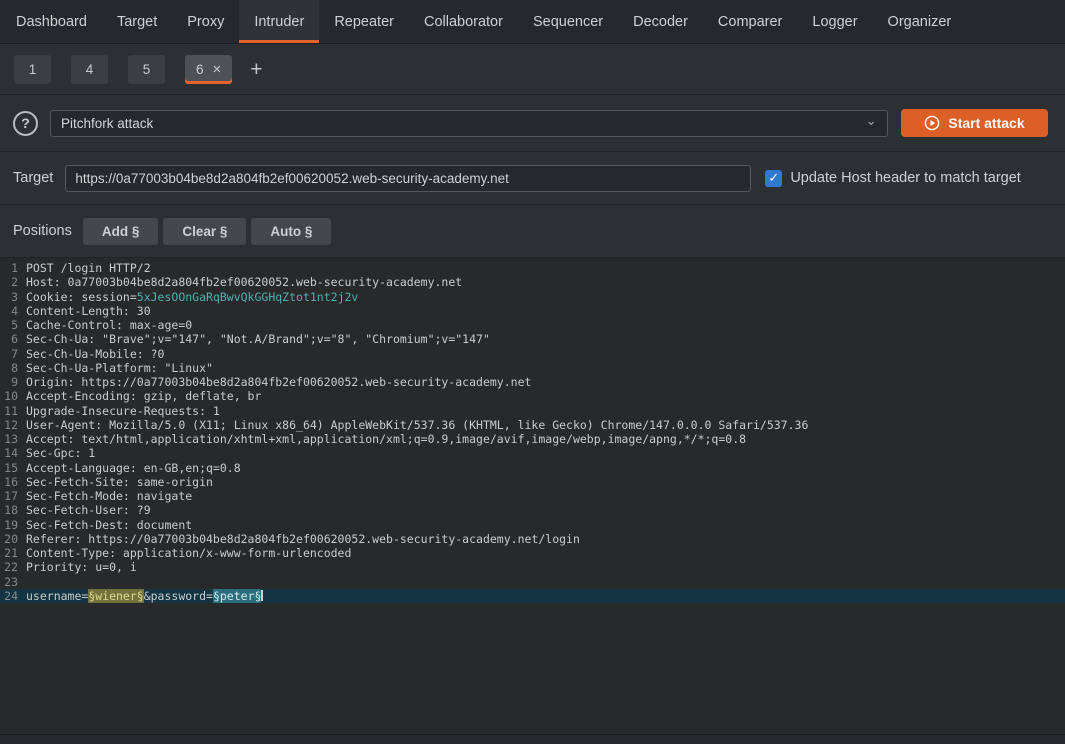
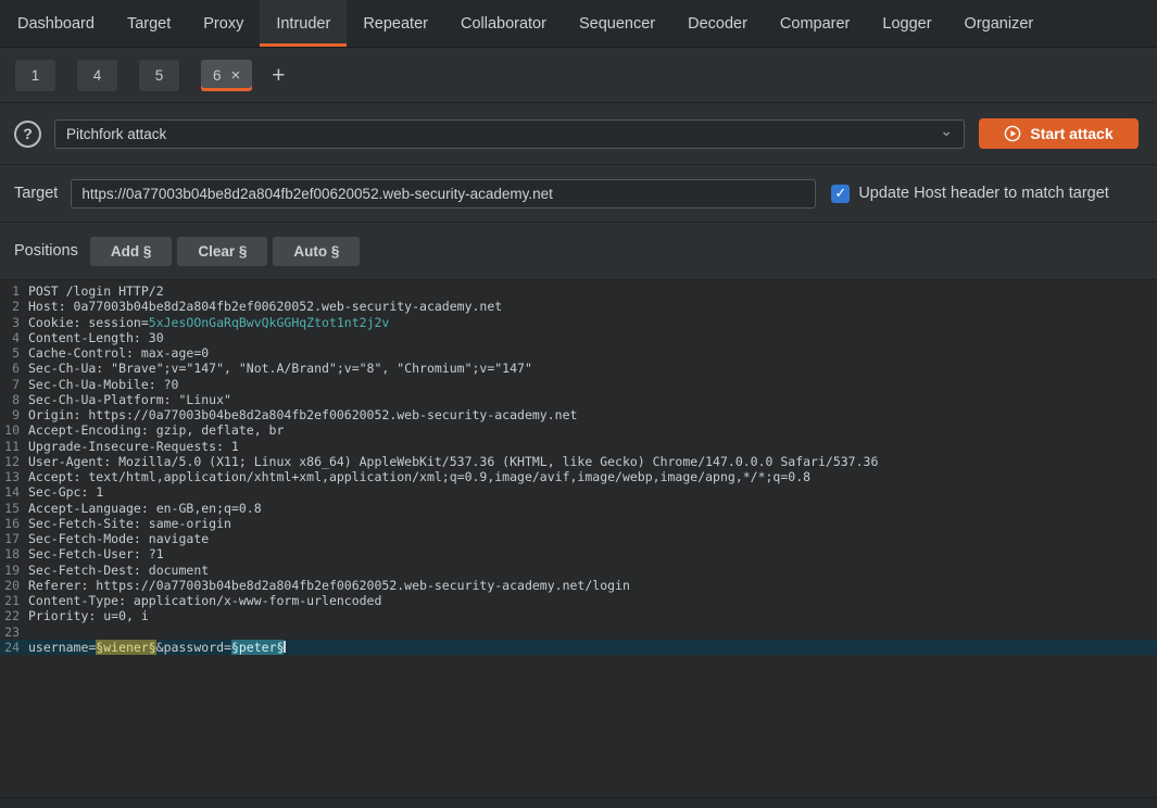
  Dashboard
  Target
  Proxy
  Intruder
  Repeater
  Collaborator
  Sequencer
  Decoder
  Comparer
  Logger
  Organizer
  1
  4
  5
  6
  ×
  +
  ?
  Pitchfork attack
  ⌄
  Start attack
  Target
  https://0a77003b04be8d2a804fb2ef00620052.web-security-academy.net
  ✓
  Update Host header to match target
  Positions
  Add §
  Clear §
  Auto §
  1
  POST /login HTTP/2
  2
  Host: 0a77003b04be8d2a804fb2ef00620052.web-security-academy.net
  3
  Cookie: session=5xJesOOnGaRqBwvQkGGHqZtot1nt2j2v
  4
  Content-Length: 30
  5
  Cache-Control: max-age=0
  6
  Sec-Ch-Ua: "Brave";v="147", "Not.A/Brand";v="8", "Chromium";v="147"
  7
  Sec-Ch-Ua-Mobile: ?0
  8
  Sec-Ch-Ua-Platform: "Linux"
  9
  Origin: https://0a77003b04be8d2a804fb2ef00620052.web-security-academy.net
  10
  Accept-Encoding: gzip, deflate, br
  11
  Upgrade-Insecure-Requests: 1
  12
  User-Agent: Mozilla/5.0 (X11; Linux x86_64) AppleWebKit/537.36 (KHTML, like Gecko) Chrome/147.0.0.0 Safari/537.36
  13
  Accept: text/html,application/xhtml+xml,application/xml;q=0.9,image/avif,image/webp,image/apng,*/*;q=0.8
  14
  Sec-Gpc: 1
  15
  Accept-Language: en-GB,en;q=0.8
  16
  Sec-Fetch-Site: same-origin
  17
  Sec-Fetch-Mode: navigate
  18
- Sec-Fetch-User: ?9
+ Sec-Fetch-User: ?1
  19
  Sec-Fetch-Dest: document
  20
  Referer: https://0a77003b04be8d2a804fb2ef00620052.web-security-academy.net/login
  21
  Content-Type: application/x-www-form-urlencoded
  22
  Priority: u=0, i
  23
  24
  username=§wiener§&password=§peter§
